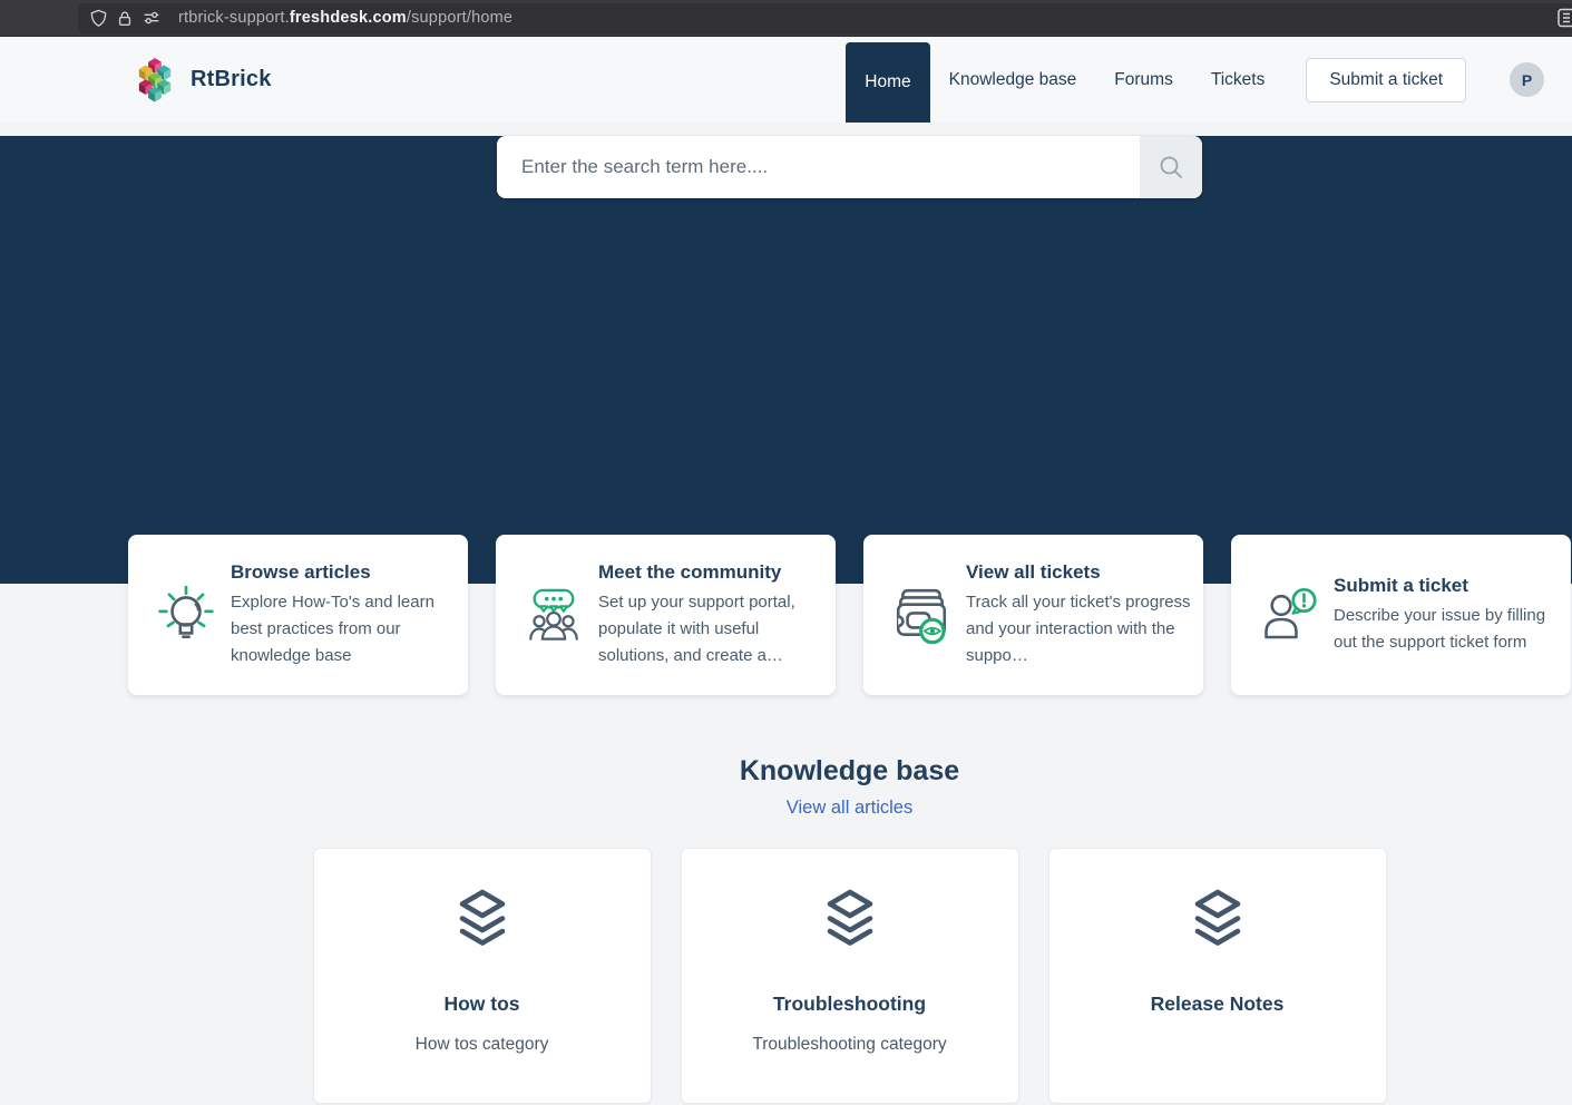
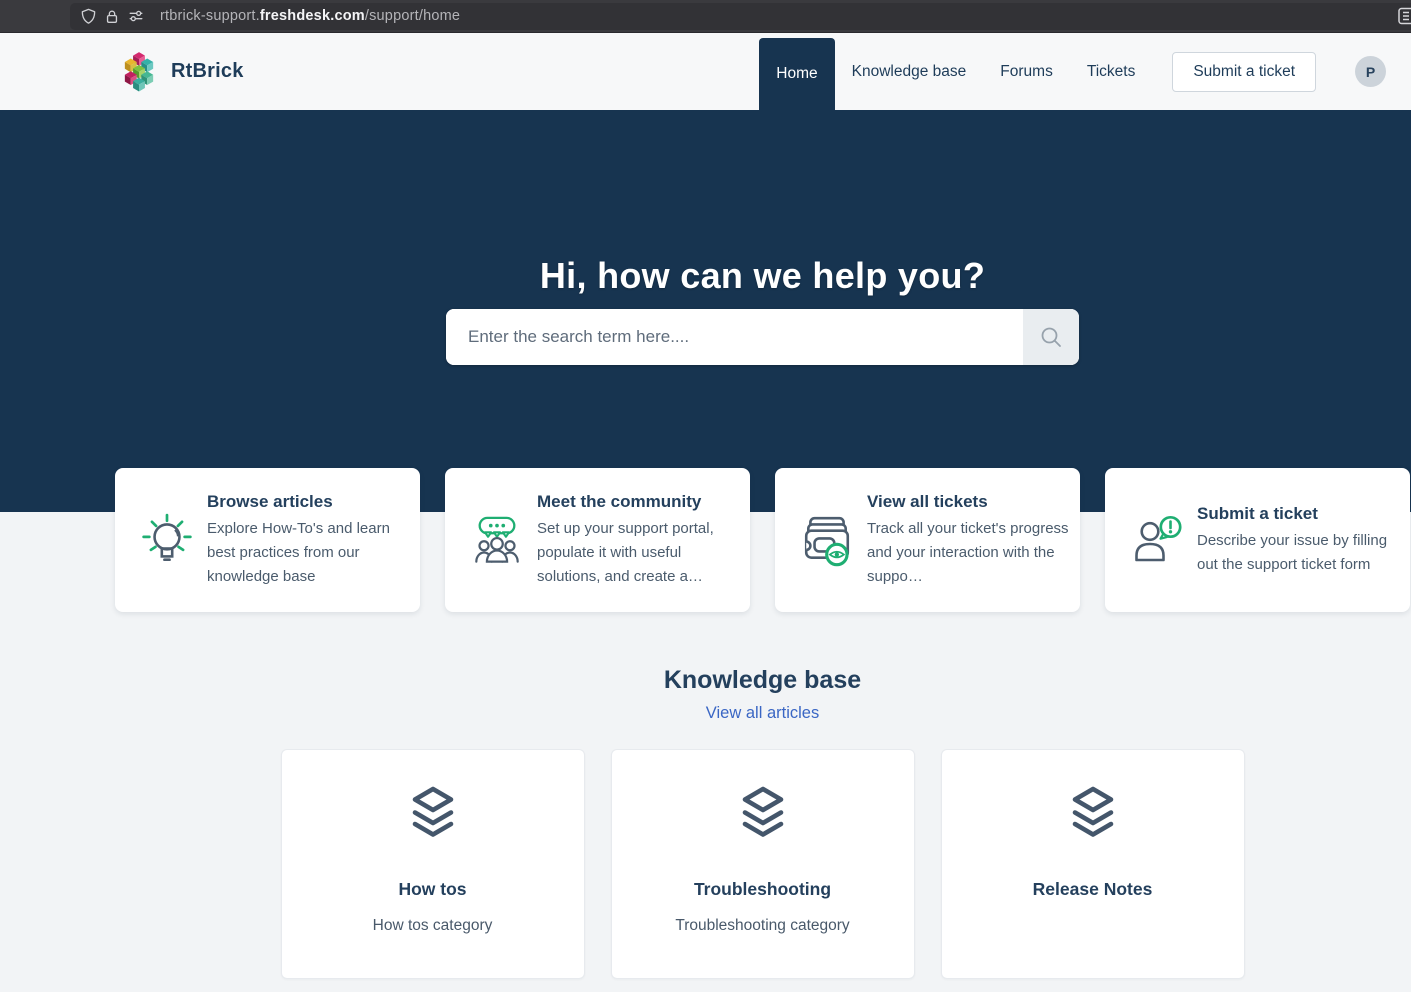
  rtbrick-support.freshdesk.com/support/home
  RtBrick
  Home
  Knowledge base
  Forums
  Tickets
  Submit a ticket
  P
+ Hi, how can we help you?
  Enter the search term here....
  Browse articles
  Explore How-To's and learn best practices from our knowledge base
  Meet the community
  Set up your support portal, populate it with useful solutions, and create a…
  View all tickets
  Track all your ticket's progress and your interaction with the suppo…
  Submit a ticket
  Describe your issue by filling out the support ticket form
  Knowledge base
  View all articles
  How tos
  How tos category
  Troubleshooting
  Troubleshooting category
  Release Notes
